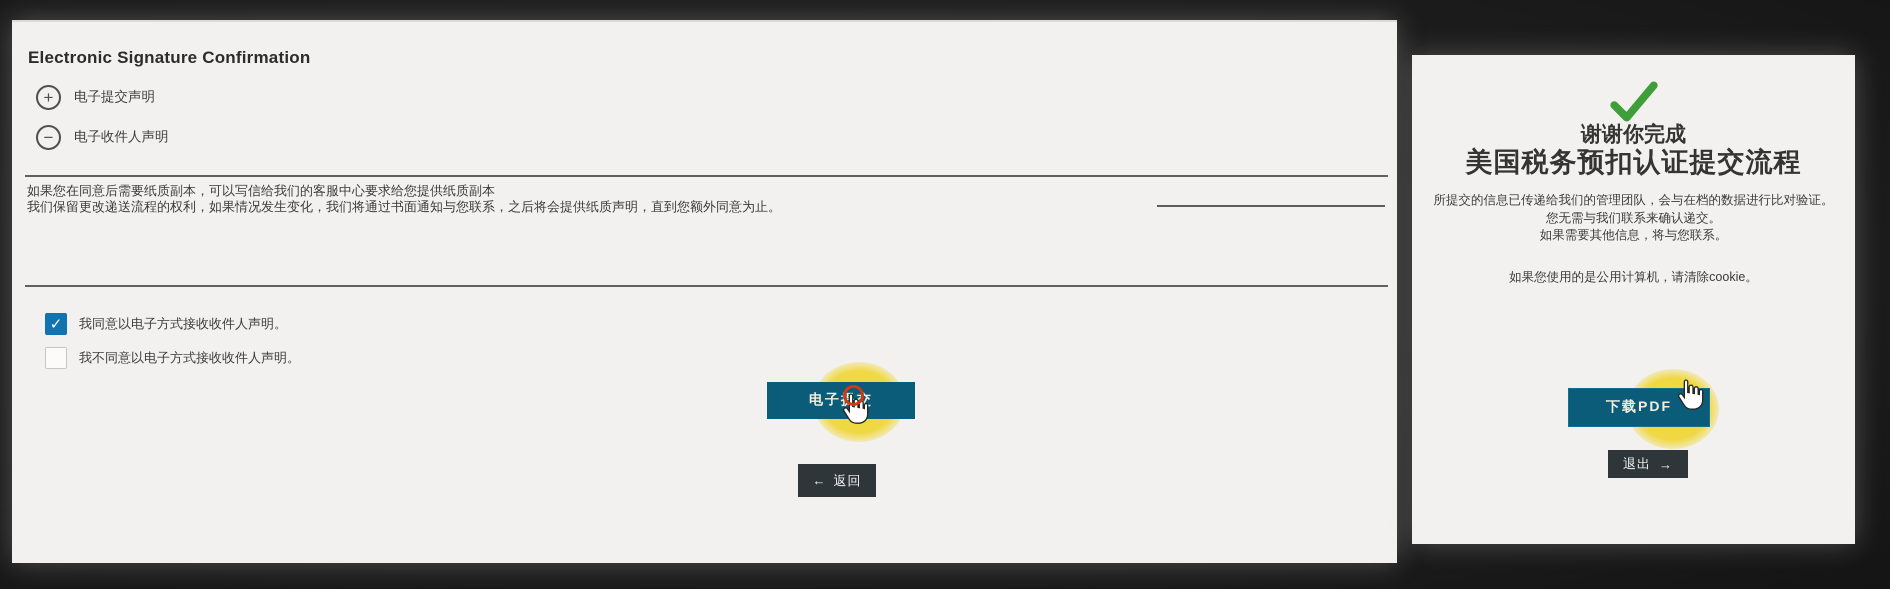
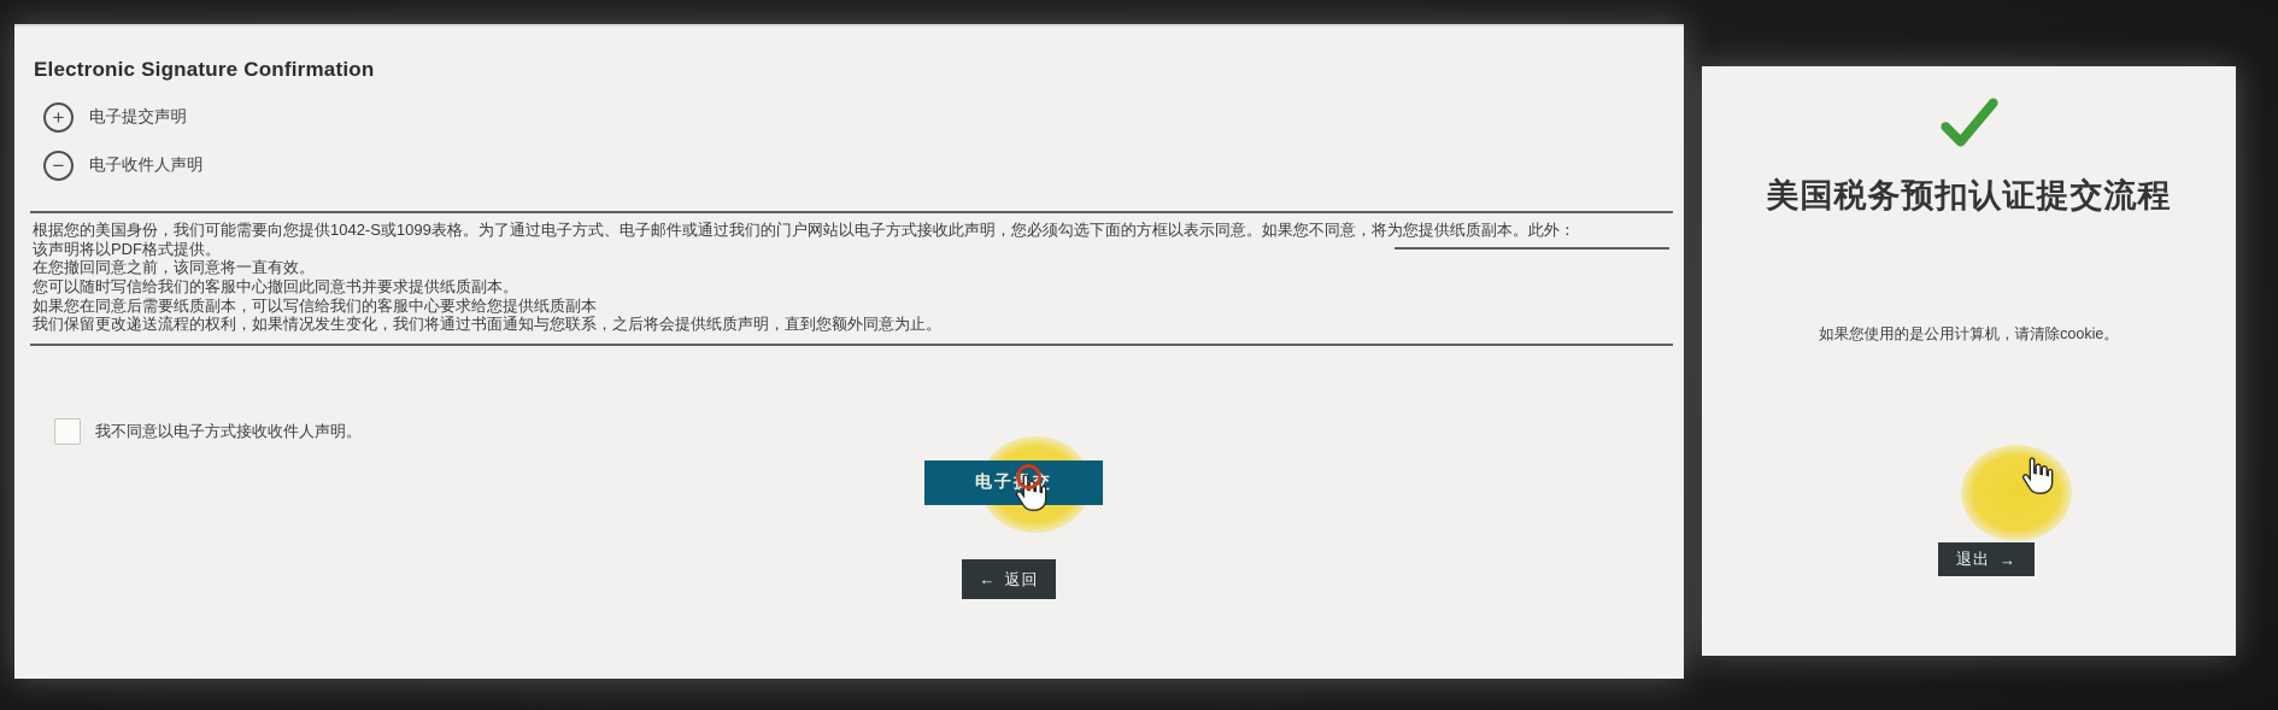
  Electronic Signature Confirmation
  +
  电子提交声明
  −
  电子收件人声明
+ 根据您的美国身份，我们可能需要向您提供1042-S或1099表格。为了通过电子方式、电子邮件或通过我们的门户网站以电子方式接收此声明，您必须勾选下面的方框以表示同意。如果您不同意，将为您提供纸质副本。此外：
+ 该声明将以PDF格式提供。
+ 在您撤回同意之前，该同意将一直有效。
+ 您可以随时写信给我们的客服中心撤回此同意书并要求提供纸质副本。
  如果您在同意后需要纸质副本，可以写信给我们的客服中心要求给您提供纸质副本
  我们保留更改递送流程的权利，如果情况发生变化，我们将通过书面通知与您联系，之后将会提供纸质声明，直到您额外同意为止。
- ✓
- 我同意以电子方式接收收件人声明。
  我不同意以电子方式接收收件人声明。
  电子交
  ←
  返回
- 谢谢你完成
  美国税务预扣认证提交流程
- 所提交的信息已传递给我们的管理团队，会与在档的数据进行比对验证。
- 您无需与我们联系来确认递交。
- 如果需要其他信息，将与您联系。
  如果您使用的是公用计算机，请清除cookie。
- 下载PDF
  退出
  →
